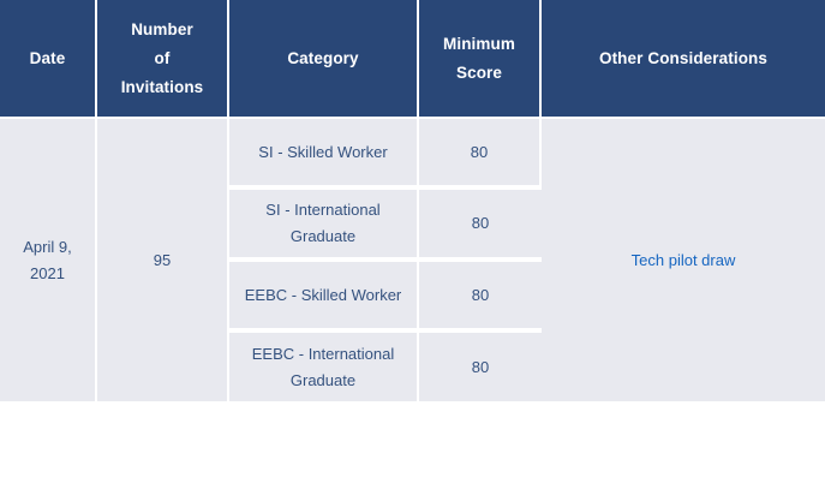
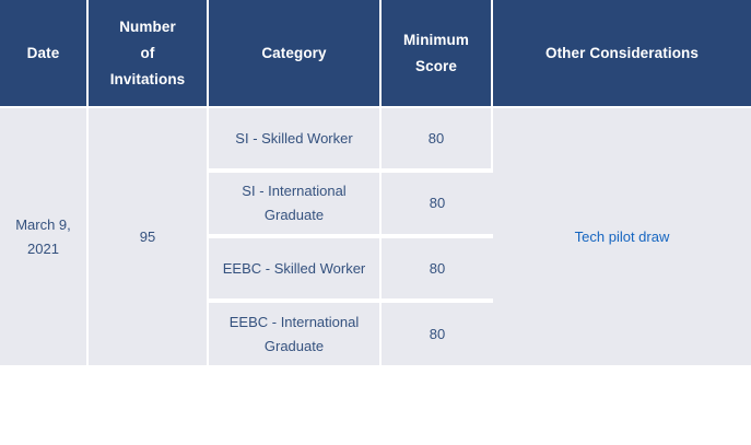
  Date	Number of Invitations	Category	Minimum Score	Other Considerations
- April 9, 2021	95	SI - Skilled Worker	80	Tech pilot draw
+ March 9, 2021	95	SI - Skilled Worker	80	Tech pilot draw
  SI - International Graduate	80
  EEBC - Skilled Worker	80
  EEBC - International Graduate	80
